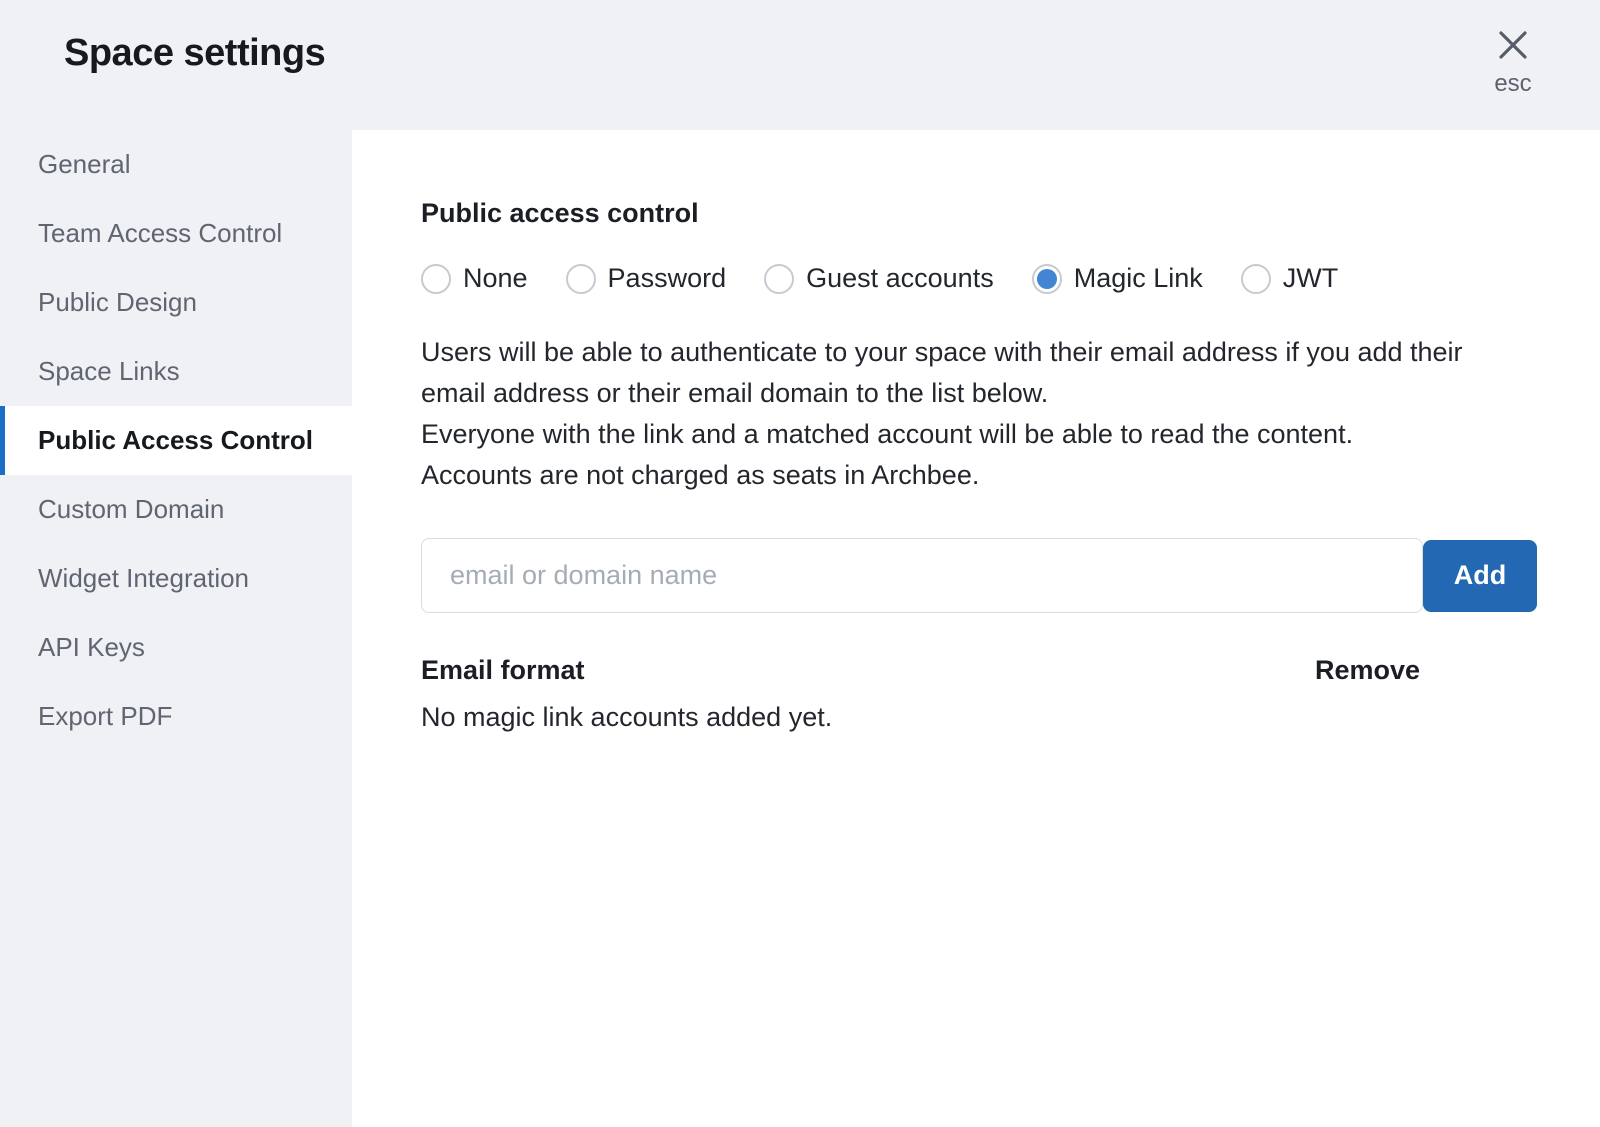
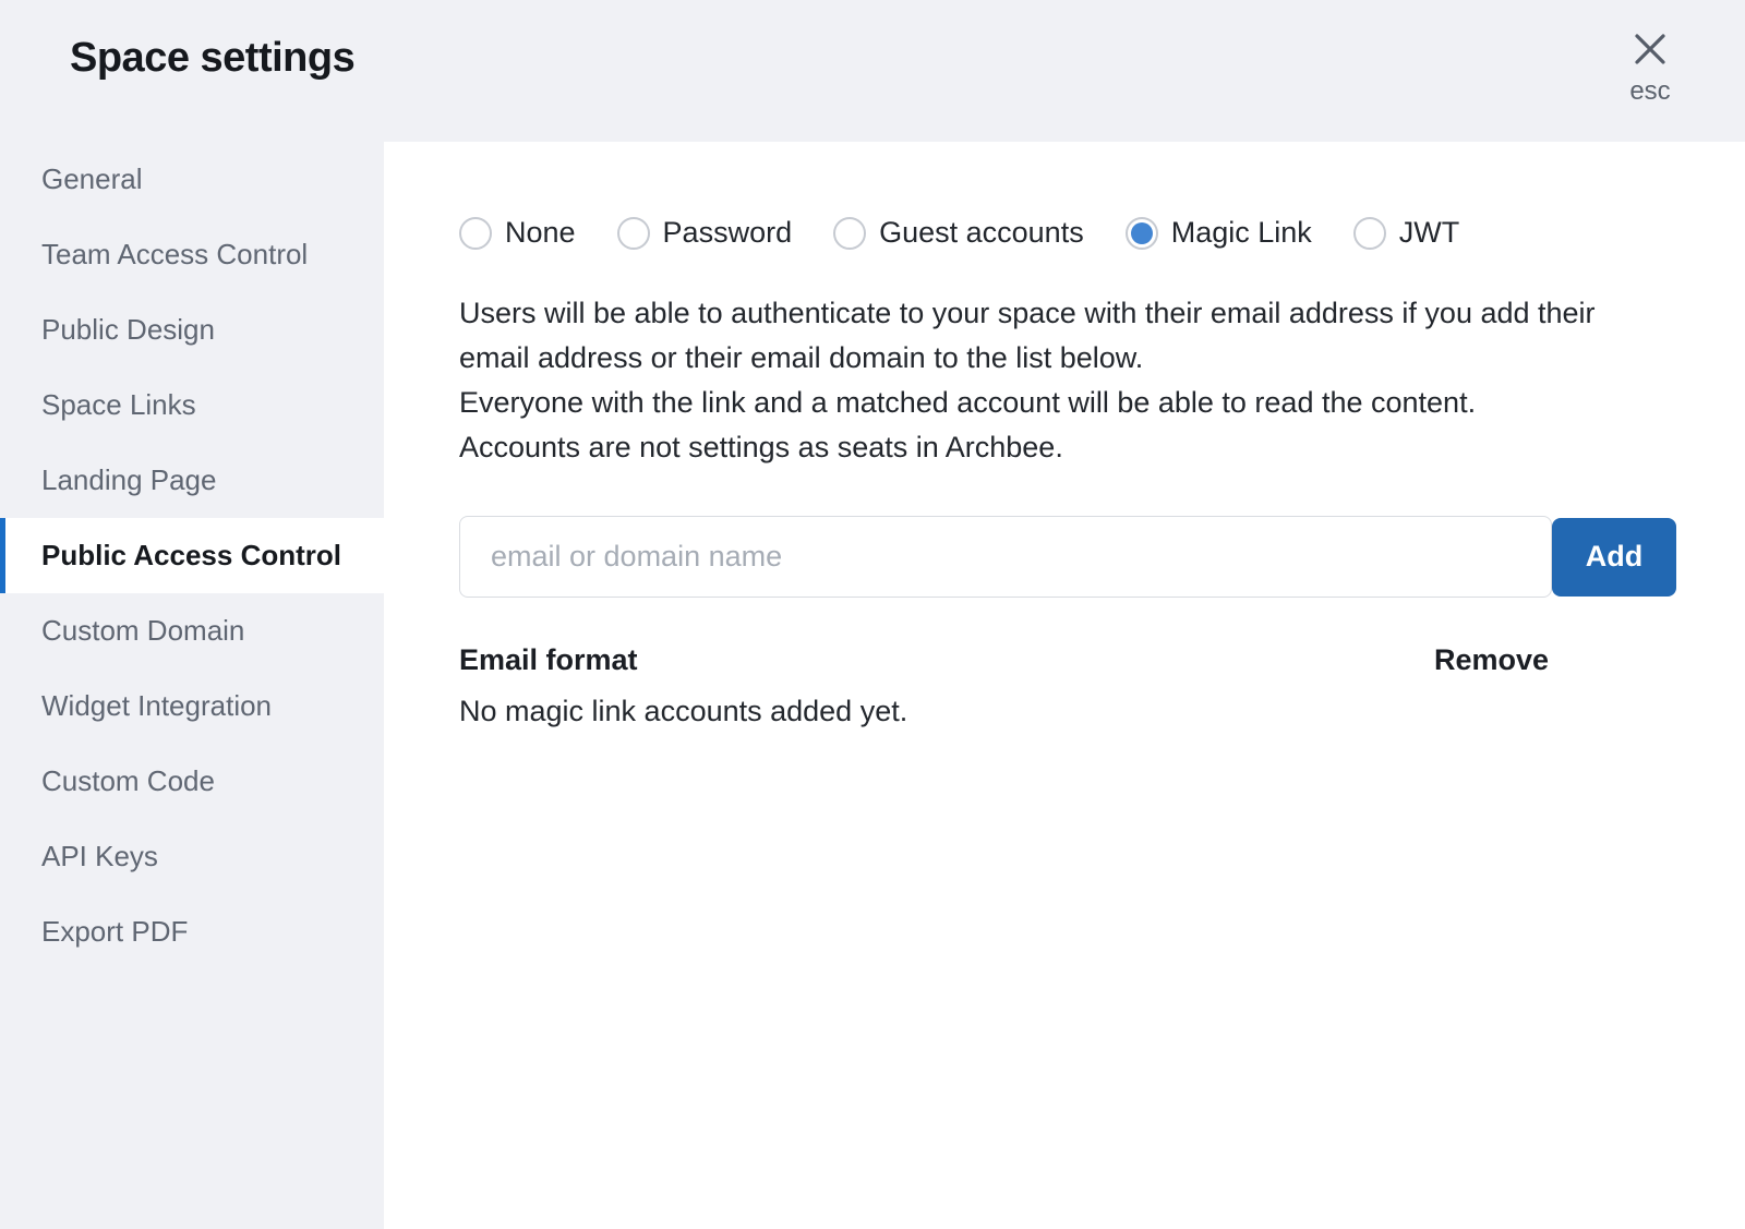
  Space settings
  esc
  General
  Team Access Control
  Public Design
  Space Links
+ Landing Page
  Public Access Control
  Custom Domain
  Widget Integration
+ Custom Code
  API Keys
  Export PDF
- Public access control
  None
  Password
  Guest accounts
  Magic Link
  JWT
  Users will be able to authenticate to your space with their email address if you add their email address or their email domain to the list below.
  Everyone with the link and a matched account will be able to read the content.
- Accounts are not charged as seats in Archbee.
+ Accounts are not settings as seats in Archbee.
  email or domain name
  Add
  Email format
  Remove
  No magic link accounts added yet.
